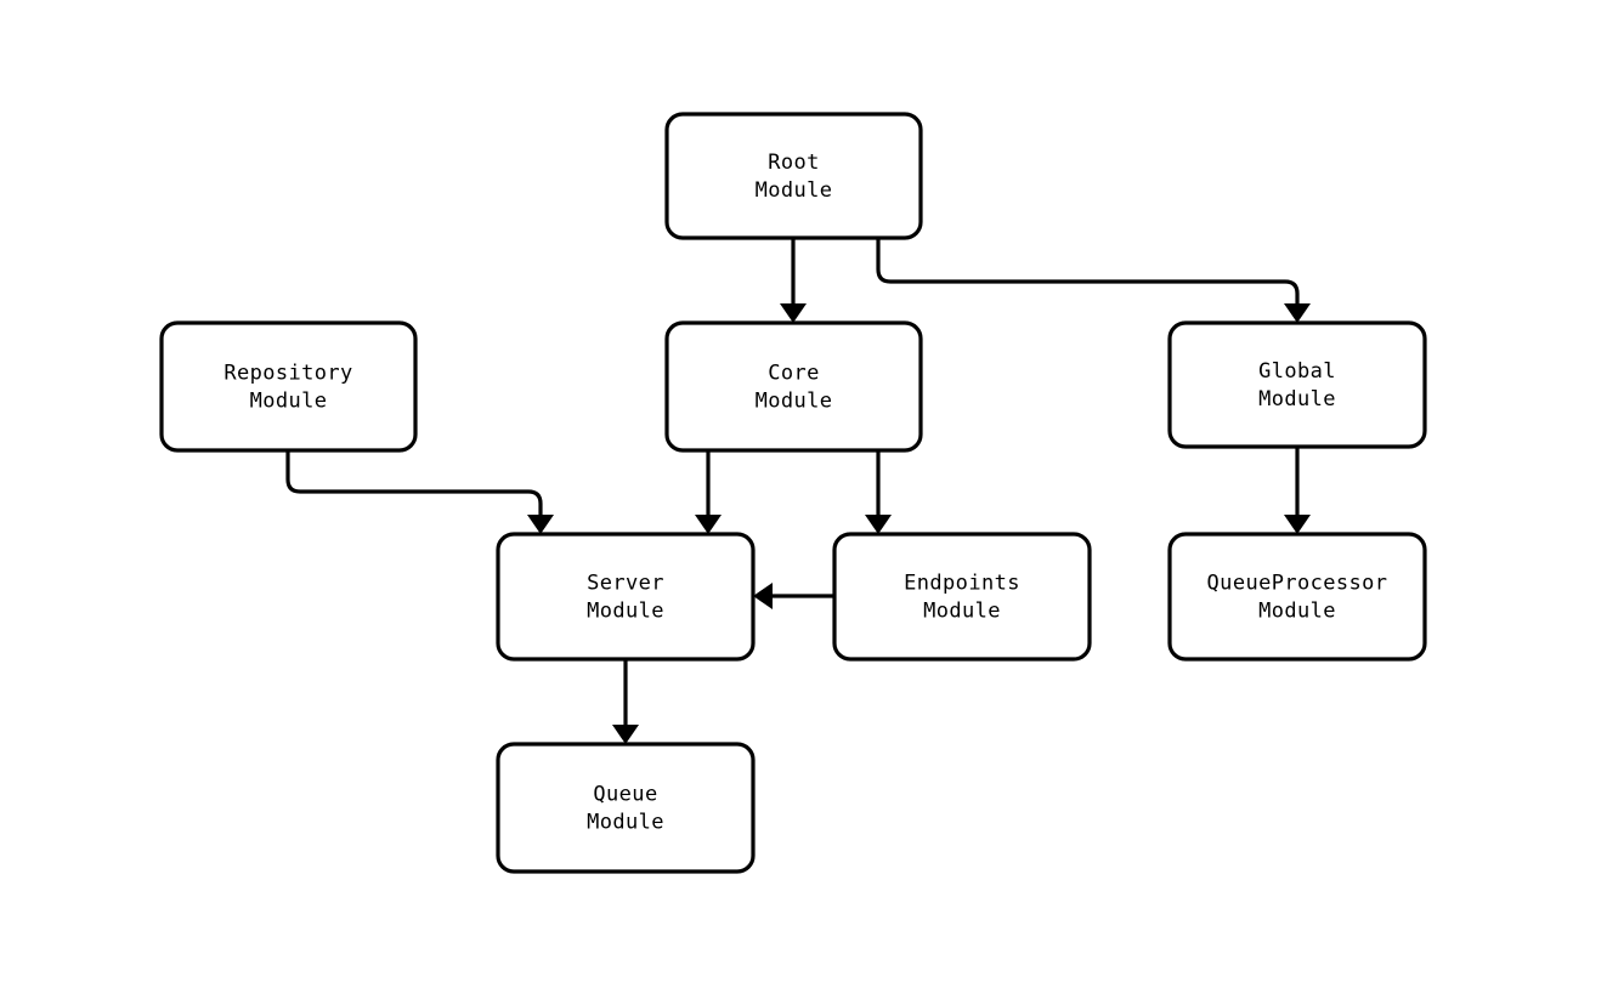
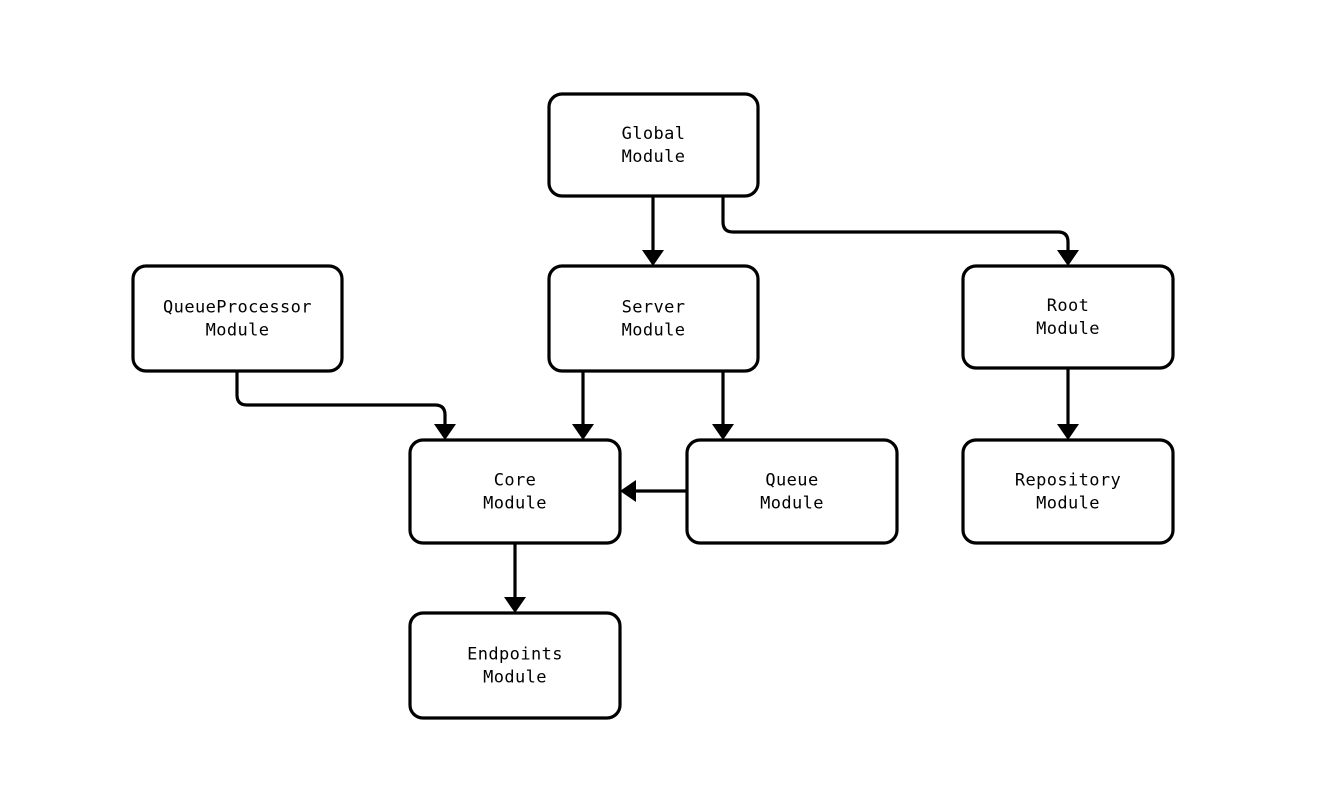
- Root
+ Global
  Module
- Repository
+ QueueProcessor
  Module
- Core
+ Server
  Module
- Global
+ Root
  Module
- Server
+ Core
  Module
- Endpoints
+ Queue
  Module
- QueueProcessor
+ Repository
  Module
- Queue
+ Endpoints
  Module
